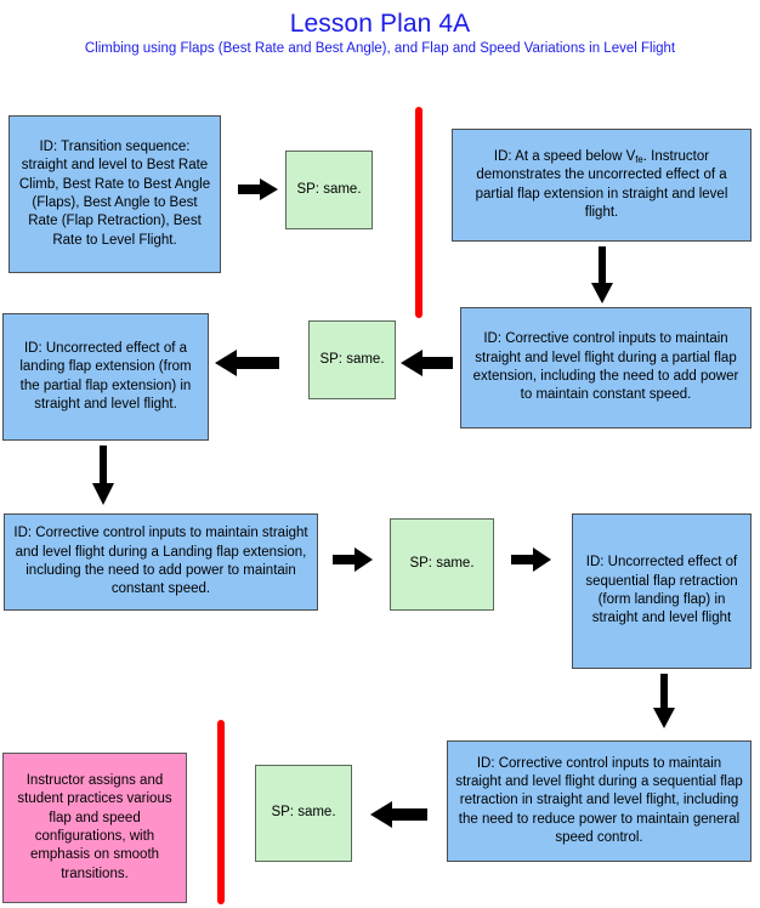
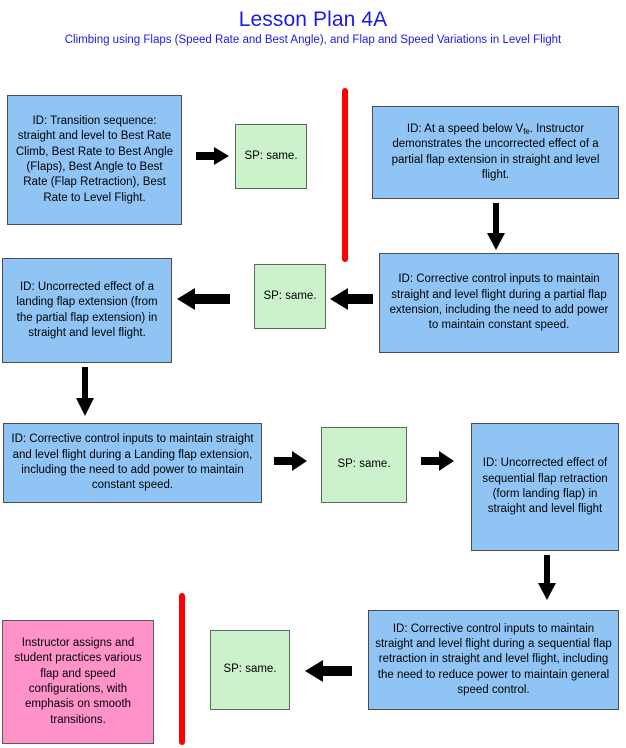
  Lesson Plan 4A
- Climbing using Flaps (Best Rate and Best Angle), and Flap and Speed Variations in Level Flight
+ Climbing using Flaps (Speed Rate and Best Angle), and Flap and Speed Variations in Level Flight
  ID: Transition sequence: straight and level to Best Rate Climb, Best Rate to Best Angle (Flaps), Best Angle to Best Rate (Flap Retraction), Best Rate to Level Flight.
  SP: same.
  ID: At a speed below Vfe. Instructor demonstrates the uncorrected effect of a partial flap extension in straight and level flight.
  ID: Uncorrected effect of a landing flap extension (from the partial flap extension) in straight and level flight.
  SP: same.
  ID: Corrective control inputs to maintain straight and level flight during a partial flap extension, including the need to add power to maintain constant speed.
  ID: Corrective control inputs to maintain straight and level flight during a Landing flap extension, including the need to add power to maintain constant speed.
  SP: same.
  ID: Uncorrected effect of sequential flap retraction (form landing flap) in straight and level flight
  Instructor assigns and student practices various flap and speed configurations, with emphasis on smooth transitions.
  SP: same.
  ID: Corrective control inputs to maintain straight and level flight during a sequential flap retraction in straight and level flight, including the need to reduce power to maintain general speed control.
